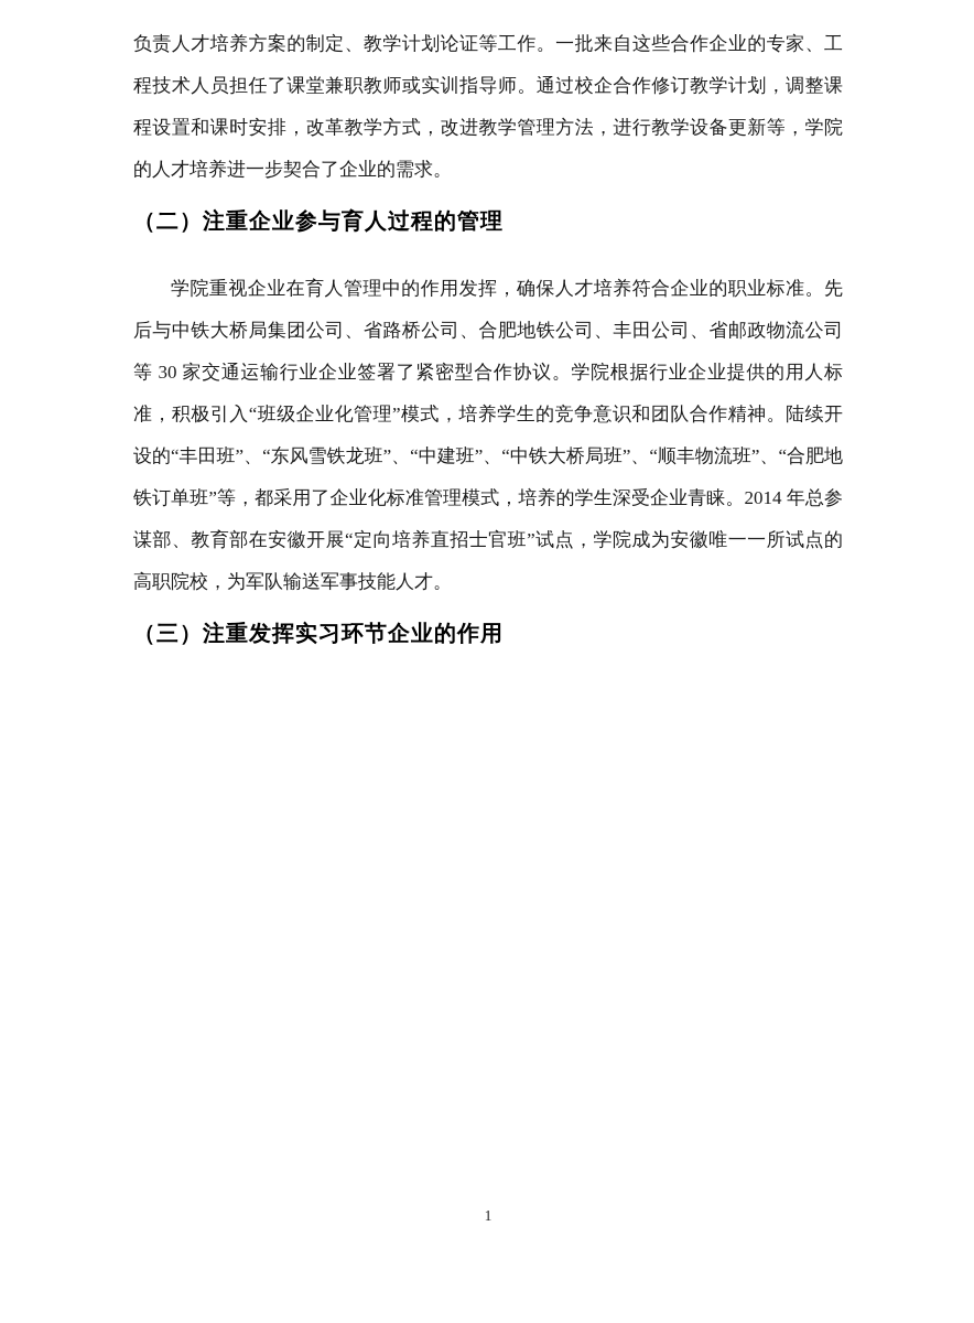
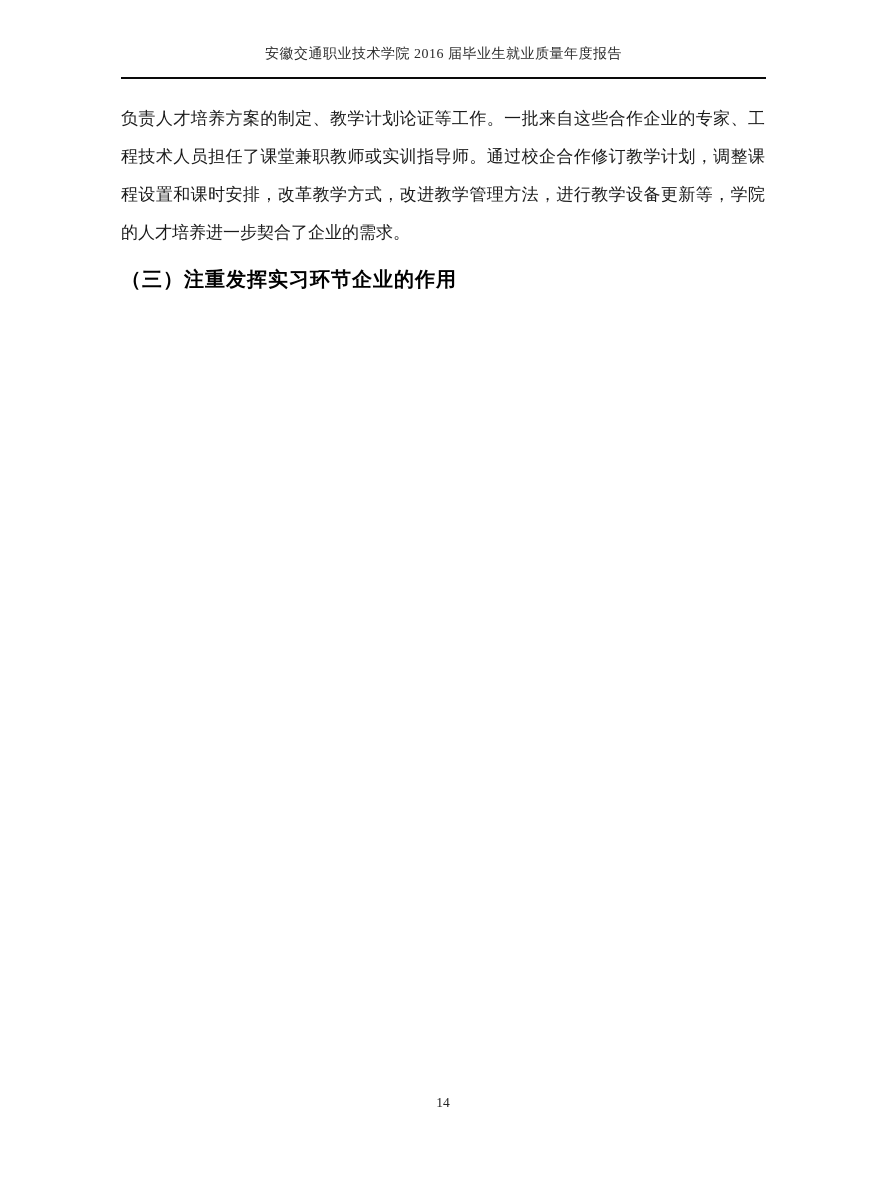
+ 安徽交通职业技术学院 2016 届毕业生就业质量年度报告
  负责人才培养方案的制定、教学计划论证等工作。一批来自这些合作企业的专家、工程技术人员担任了课堂兼职教师或实训指导师。通过校企合作修订教学计划，调整课程设置和课时安排，改革教学方式，改进教学管理方法，进行教学设备更新等，学院的人才培养进一步契合了企业的需求。
- （二）注重企业参与育人过程的管理
- 学院重视企业在育人管理中的作用发挥，确保人才培养符合企业的职业标准。先后与中铁大桥局集团公司、省路桥公司、合肥地铁公司、丰田公司、省邮政物流公司等 30 家交通运输行业企业签署了紧密型合作协议。学院根据行业企业提供的用人标准，积极引入“班级企业化管理”模式，培养学生的竞争意识和团队合作精神。陆续开设的“丰田班”、“东风雪铁龙班”、“中建班”、“中铁大桥局班”、“顺丰物流班”、“合肥地铁订单班”等，都采用了企业化标准管理模式，培养的学生深受企业青睐。2014 年总参谋部、教育部在安徽开展“定向培养直招士官班”试点，学院成为安徽唯一一所试点的高职院校，为军队输送军事技能人才。
  （三）注重发挥实习环节企业的作用
- 1
+ 14
